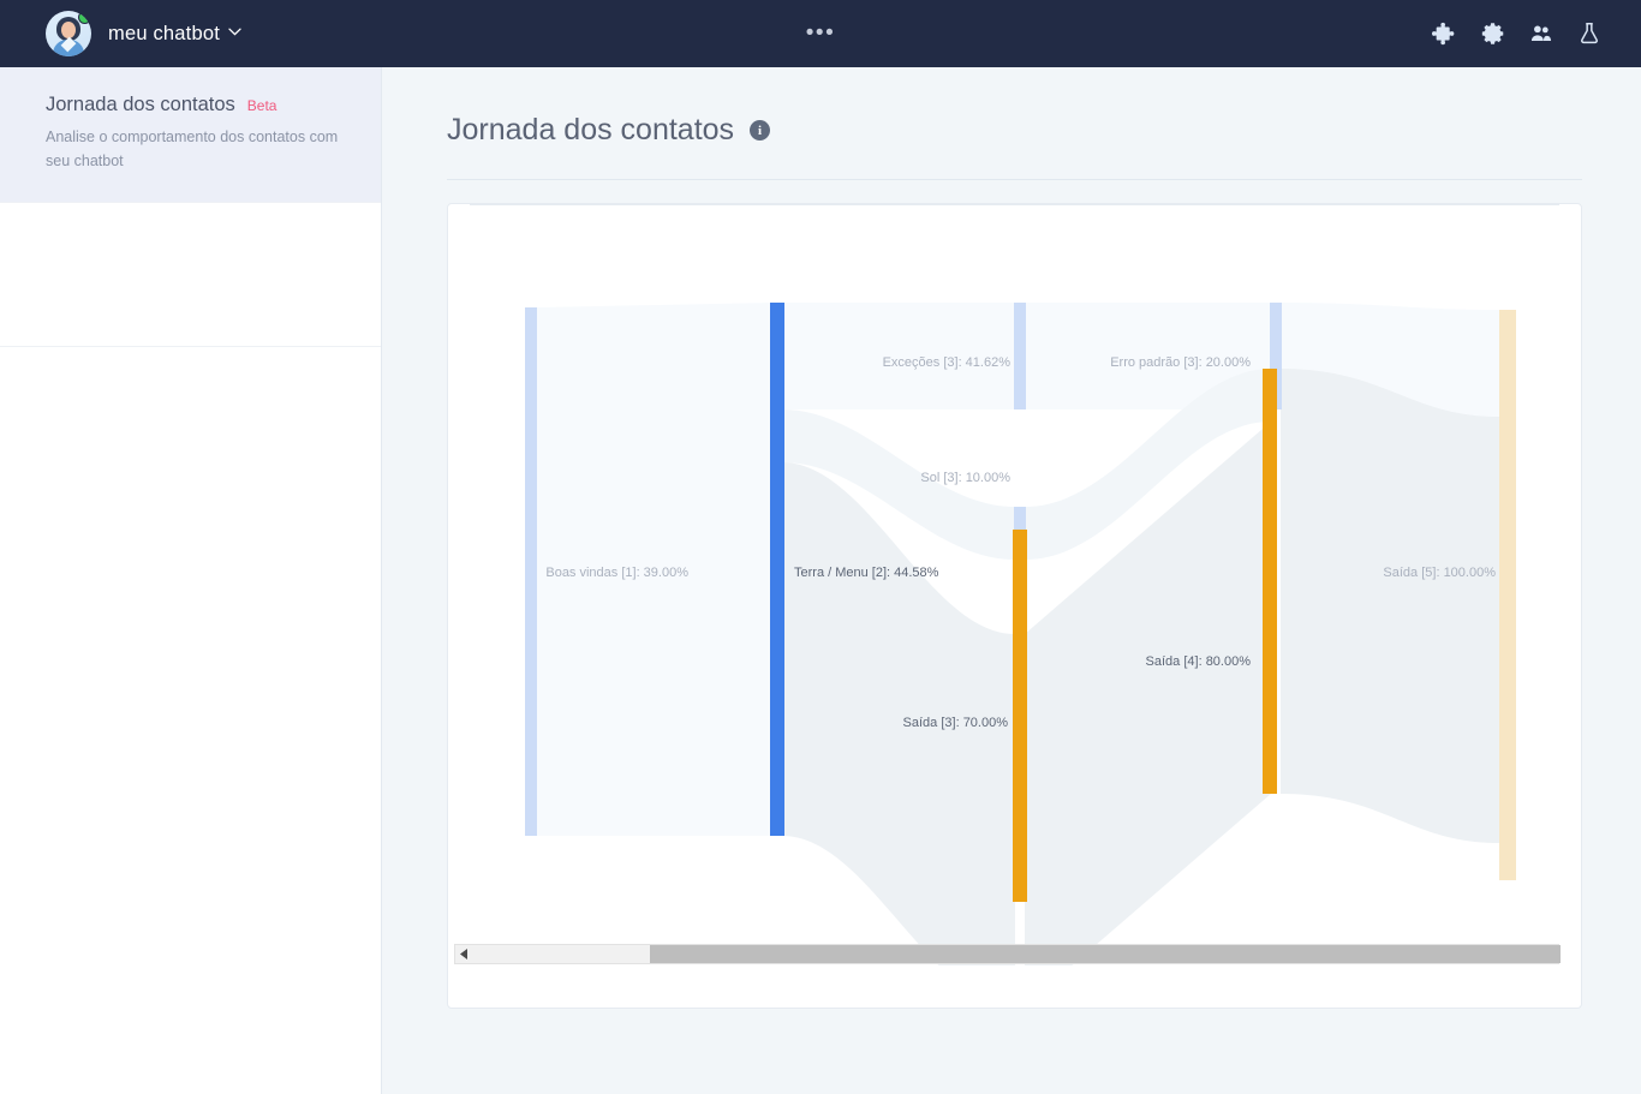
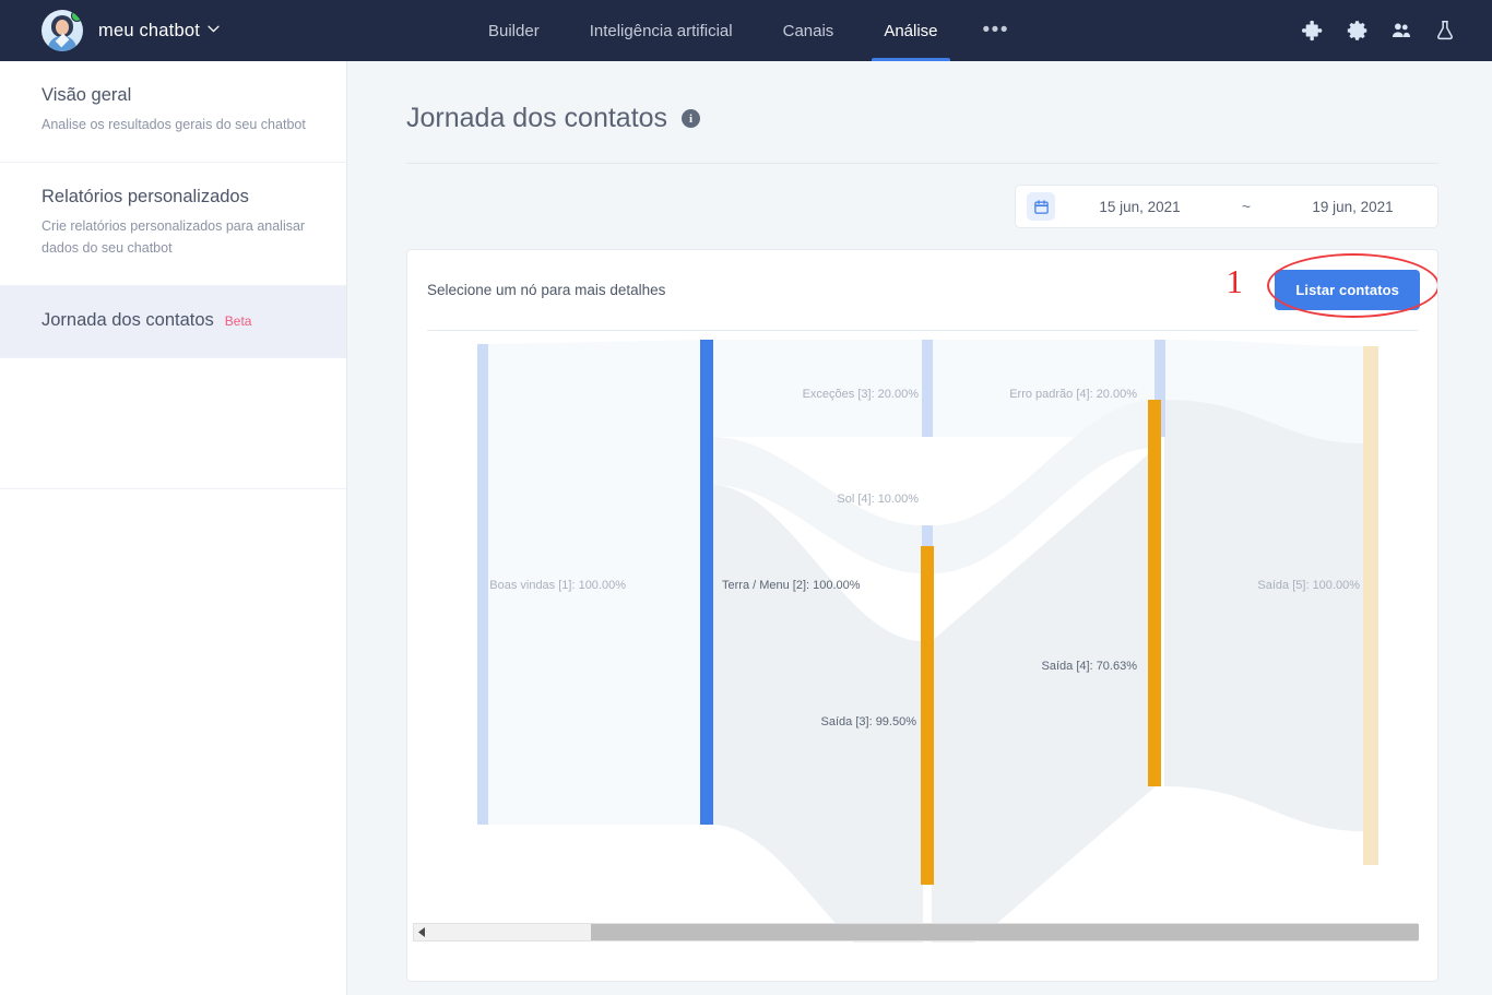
  meu chatbot
+ Builder
+ Inteligência artificial
+ Canais
+ Análise
  •••
+ Visão geral
+ Analise os resultados gerais do seu chatbot
+ Relatórios personalizados
+ Crie relatórios personalizados para analisar dados do seu chatbot
  Jornada dos contatos
  Beta
- Analise o comportamento dos contatos com seu chatbot
  Jornada dos contatos
  i
+ 15 jun, 2021
+ ~
+ 19 jun, 2021
+ Selecione um nó para mais detalhes
+ Listar contatos
+ 1
- Boas vindas [1]: 39.00%
+ Boas vindas [1]: 100.00%
- Terra / Menu [2]: 44.58%
+ Terra / Menu [2]: 100.00%
- Exceções [3]: 41.62%
+ Exceções [3]: 20.00%
- Sol [3]: 10.00%
+ Sol [4]: 10.00%
- Saída [3]: 70.00%
+ Saída [3]: 99.50%
- Erro padrão [3]: 20.00%
+ Erro padrão [4]: 20.00%
- Saída [4]: 80.00%
+ Saída [4]: 70.63%
  Saída [5]: 100.00%
